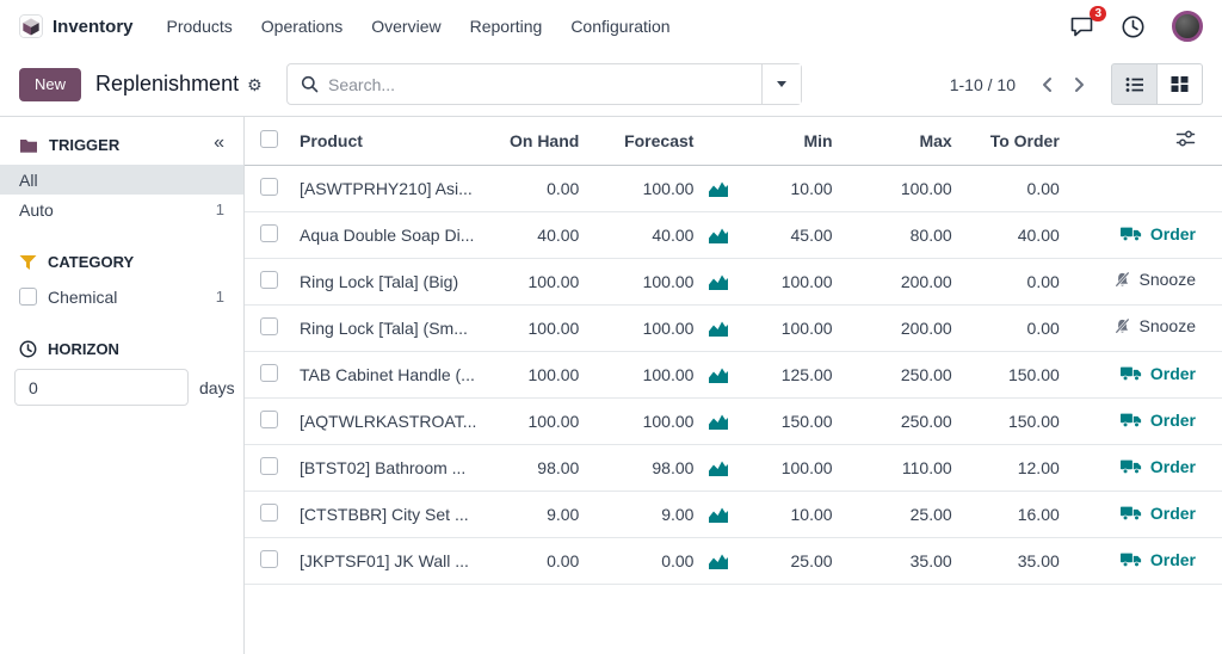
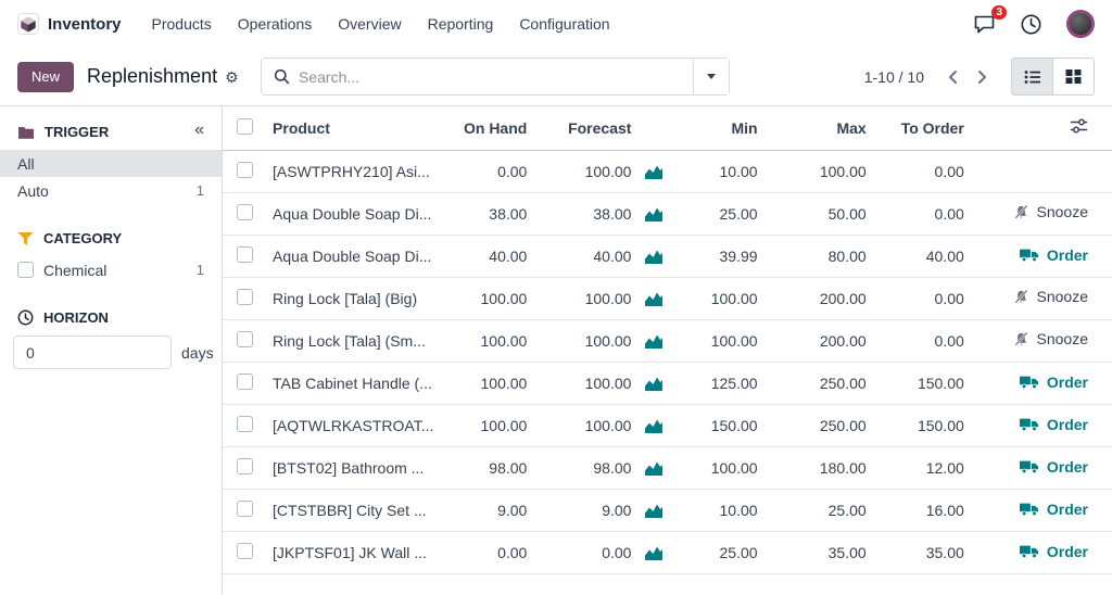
  Inventory
  Products
  Operations
  Overview
  Reporting
  Configuration
  3
  New
  Replenishment
  ⚙
  Search...
  1-10 / 10
  «
  TRIGGER
  All
  Auto
  1
  CATEGORY
  Chemical
  1
  HORIZON
  0
  days
  	Product	On Hand	Forecast		Min	Max	To Order
  	[ASWTPRHY210] Asi...	0.00	100.00		10.00	100.00	0.00
+ 	Aqua Double Soap Di...	38.00	38.00		25.00	50.00	0.00	Snooze
- 	Aqua Double Soap Di...	40.00	40.00		45.00	80.00	40.00	Order
+ 	Aqua Double Soap Di...	40.00	40.00		39.99	80.00	40.00	Order
  	Ring Lock [Tala] (Big)	100.00	100.00		100.00	200.00	0.00	Snooze
  	Ring Lock [Tala] (Sm...	100.00	100.00		100.00	200.00	0.00	Snooze
  	TAB Cabinet Handle (...	100.00	100.00		125.00	250.00	150.00	Order
  	[AQTWLRKASTROAT...	100.00	100.00		150.00	250.00	150.00	Order
- 	[BTST02] Bathroom ...	98.00	98.00		100.00	110.00	12.00	Order
+ 	[BTST02] Bathroom ...	98.00	98.00		100.00	180.00	12.00	Order
  	[CTSTBBR] City Set ...	9.00	9.00		10.00	25.00	16.00	Order
  	[JKPTSF01] JK Wall ...	0.00	0.00		25.00	35.00	35.00	Order
